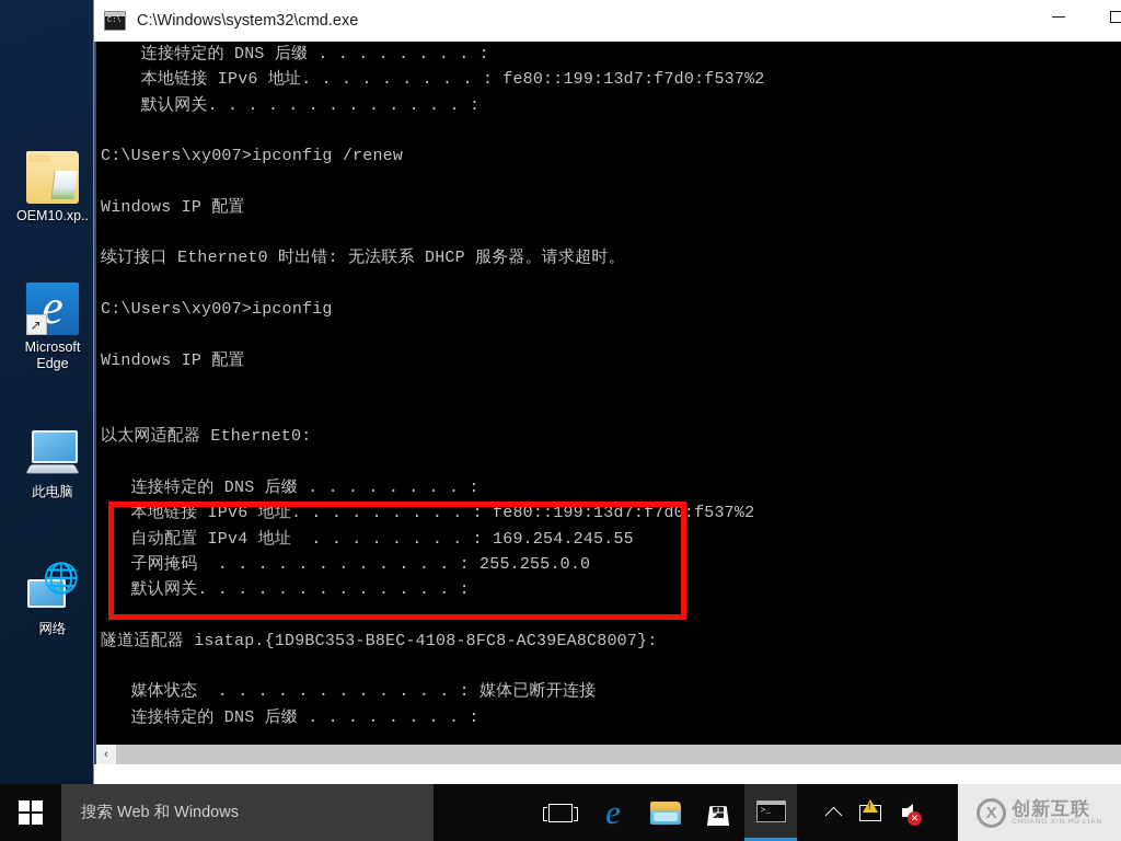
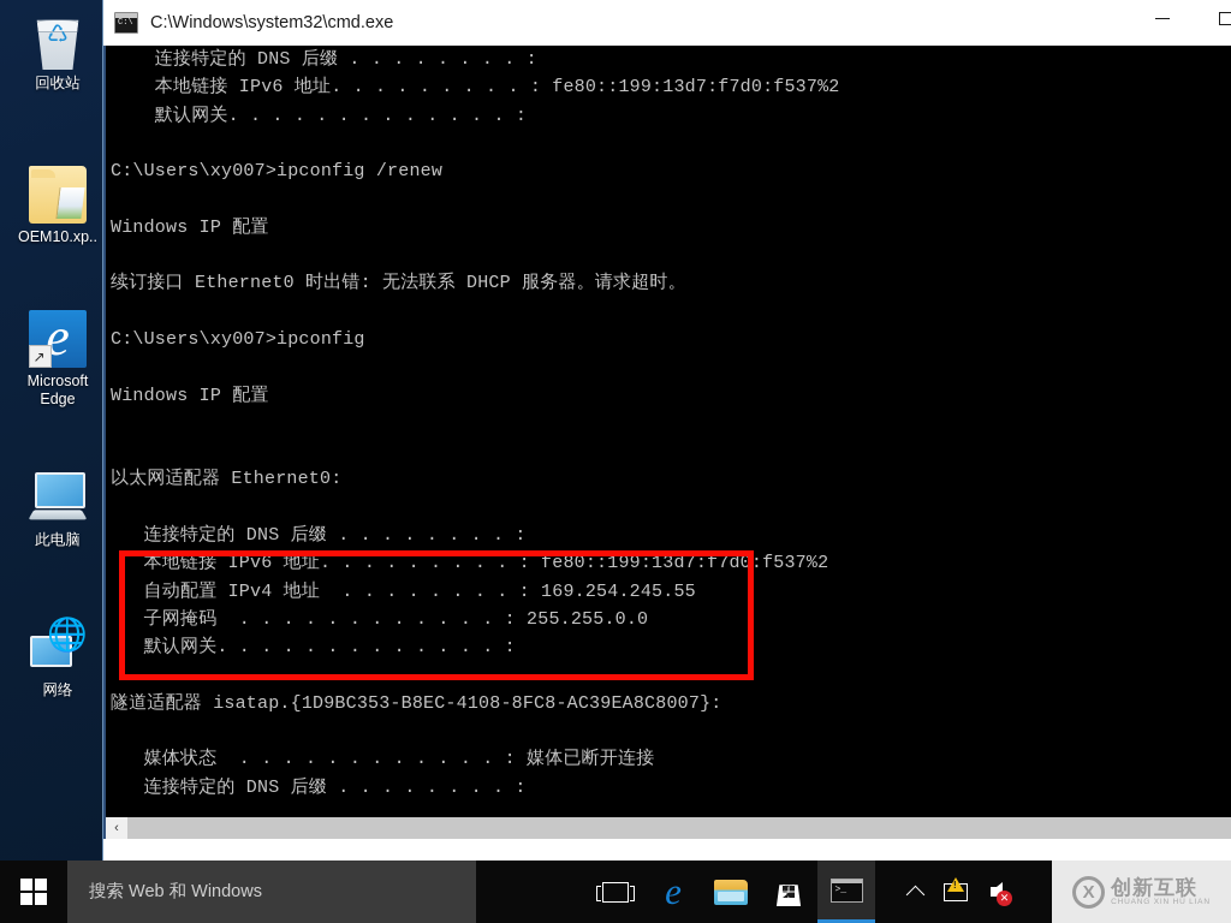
+ 回收站
  OEM10.xp..
  ↗
  Microsoft
  Edge
  此电脑
  网络
  C:\Windows\system32\cmd.exe
  连接特定的 DNS 后缀 . . . . . . . . :
  本地链接 IPv6 地址. . . . . . . . . : fe80::199:13d7:f7d0:f537%2
  默认网关. . . . . . . . . . . . . :
  C:\Users\xy007>ipconfig /renew
  Windows IP 配置
  续订接口 Ethernet0 时出错: 无法联系 DHCP 服务器。请求超时。
  C:\Users\xy007>ipconfig
  Windows IP 配置
  以太网适配器 Ethernet0:
  连接特定的 DNS 后缀 . . . . . . . . :
  本地链接 IPv6 地址. . . . . . . . . : fe80::199:13d7:f7d0:f537%2
  自动配置 IPv4 地址 . . . . . . . . : 169.254.245.55
  子网掩码 . . . . . . . . . . . . : 255.255.0.0
  默认网关. . . . . . . . . . . . . :
  隧道适配器 isatap.{1D9BC353-B8EC-4108-8FC8-AC39EA8C8007}:
  媒体状态 . . . . . . . . . . . . : 媒体已断开连接
  连接特定的 DNS 后缀 . . . . . . . . :
  ‹
  搜索 Web 和 Windows
  e
  ✕
  创新互联
